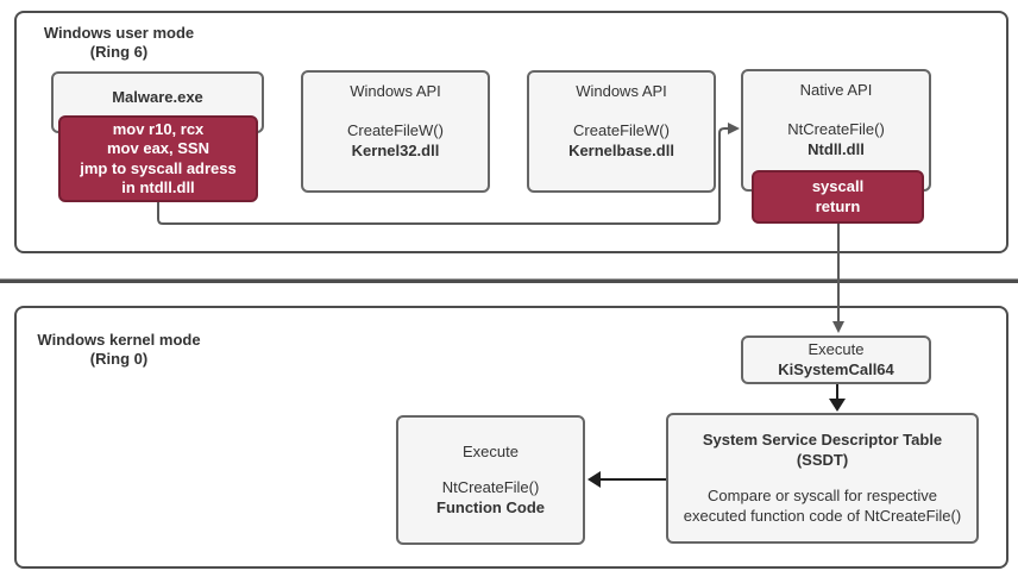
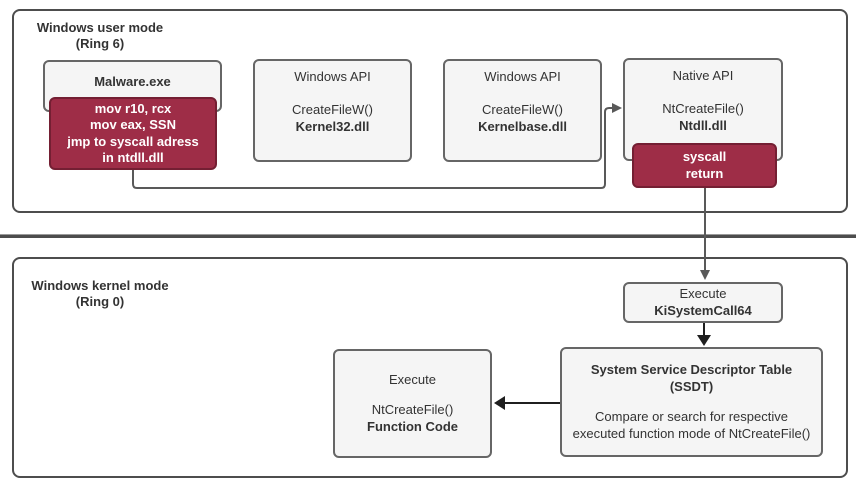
  Windows user mode
  (Ring 6)
  Windows kernel mode
  (Ring 0)
  Malware.exe
  mov r10, rcx
  mov eax, SSN
  jmp to syscall adress
  in ntdll.dll
  Windows API
  CreateFileW()
  Kernel32.dll
  Windows API
  CreateFileW()
  Kernelbase.dll
  Native API
  NtCreateFile()
  Ntdll.dll
  syscall
  return
  Execute
  KiSystemCall64
  System Service Descriptor Table
  (SSDT)
- Compare or syscall for respective
+ Compare or search for respective
- executed function code of NtCreateFile()
+ executed function mode of NtCreateFile()
  Execute
  NtCreateFile()
  Function Code
